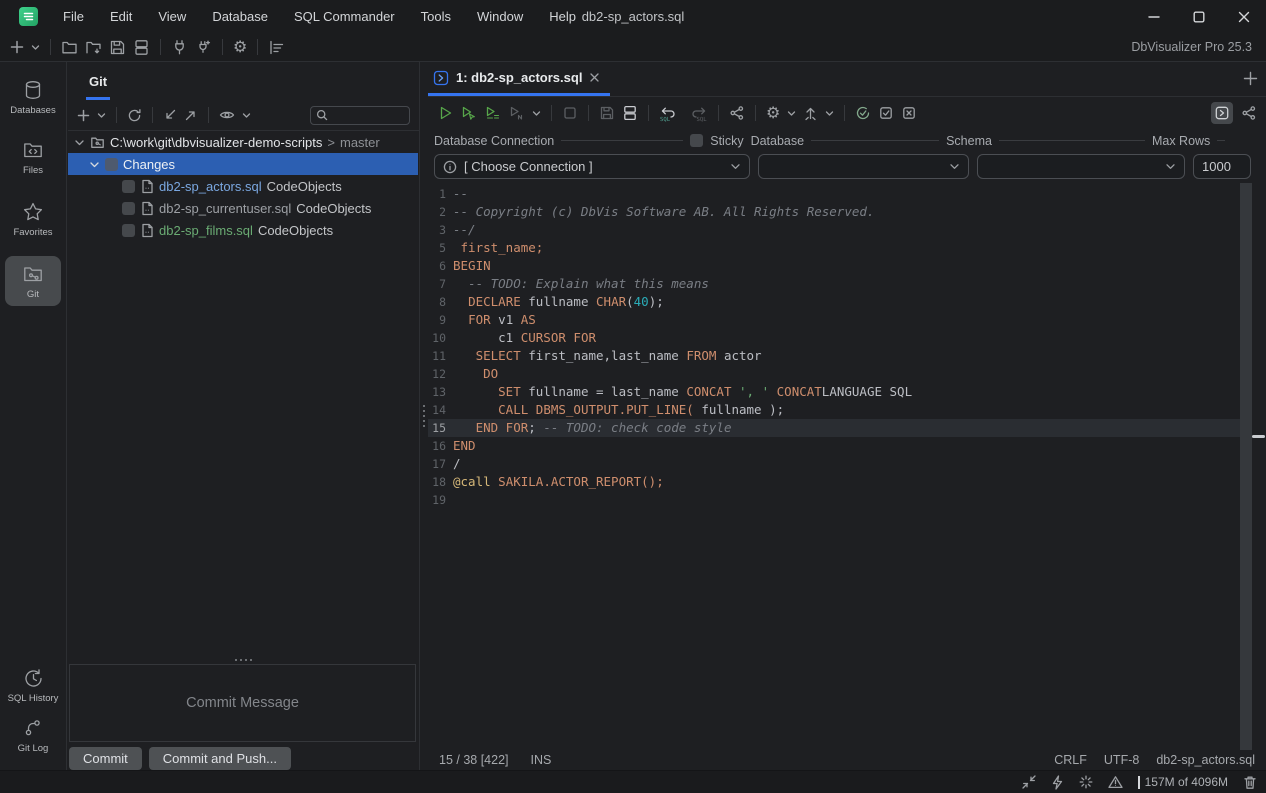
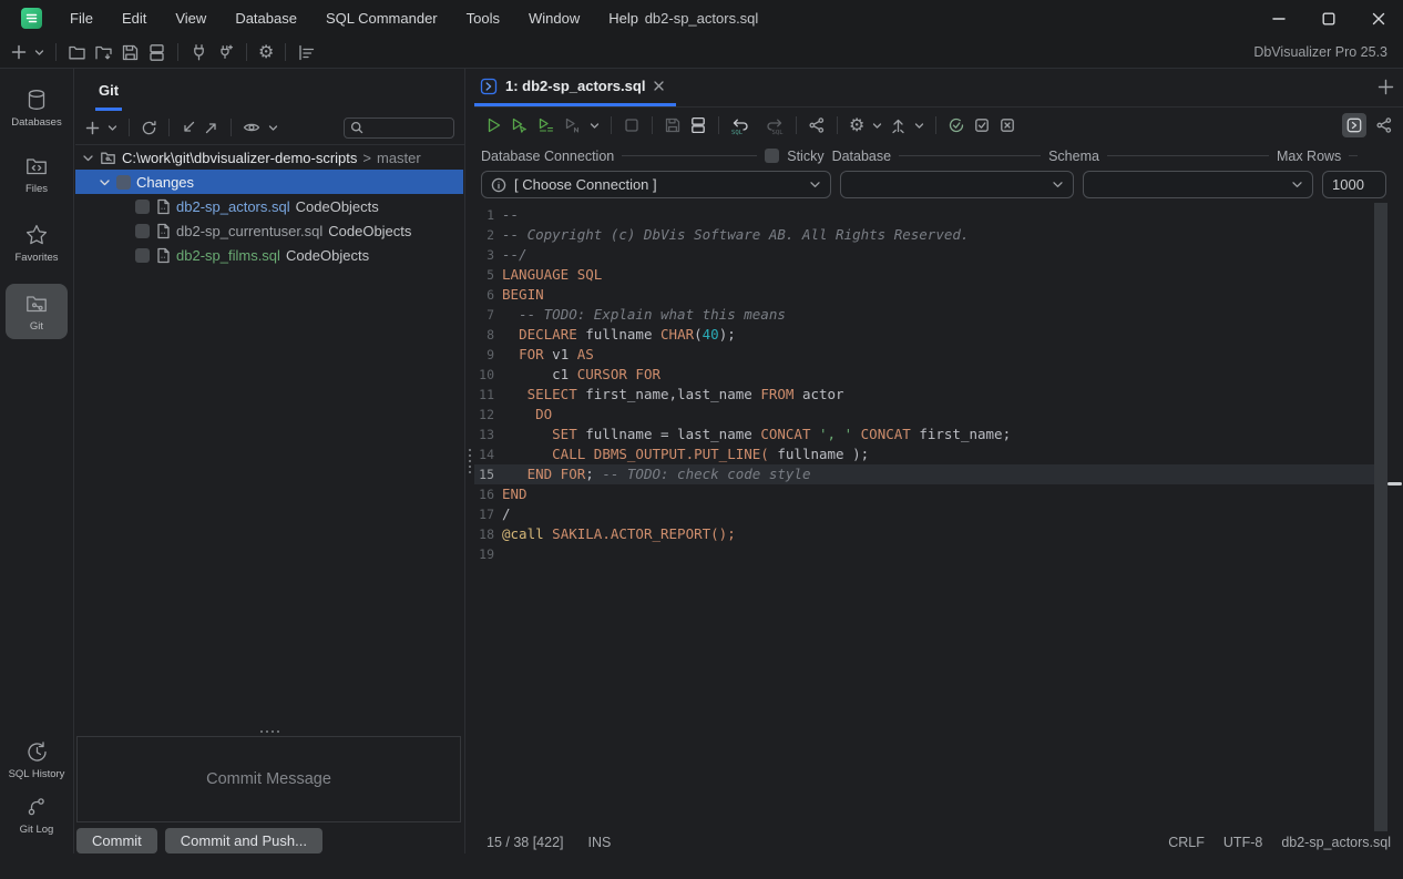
  File
  Edit
  View
  Database
  SQL Commander
  Tools
  Window
  Help
  db2-sp_actors.sql
  ⚙
  DbVisualizer Pro 25.3
  Databases
  Files
  Favorites
  Git
  SQL History
  Git Log
  Git
  C:\work\git\dbvisualizer-demo-scripts
  >
  master
  Changes
  db2-sp_actors.sql
  CodeObjects
  db2-sp_currentuser.sql
  CodeObjects
  db2-sp_films.sql
  CodeObjects
  Commit Message
  Commit
  Commit and Push...
  1: db2-sp_actors.sql
  ⚙
  Database Connection
  Sticky
  Database
  Schema
  Max Rows
  [ Choose Connection ]
  1000
  1
  --
  2
  -- Copyright (c) DbVis Software AB. All Rights Reserved.
  3
  --/
  5
- first_name;
+ LANGUAGE SQL
  6
  BEGIN
  7
  -- TODO: Explain what this means
  8
  DECLARE fullname CHAR(40);
  9
  FOR v1 AS
  10
  c1 CURSOR FOR
  11
  SELECT first_name,last_name FROM actor
  12
  DO
  13
- SET fullname = last_name CONCAT ', ' CONCATLANGUAGE SQL
+ SET fullname = last_name CONCAT ', ' CONCAT first_name;
  14
  CALL DBMS_OUTPUT.PUT_LINE( fullname );
  15
  END FOR; -- TODO: check code style
  16
  END
  17
  /
  18
  @call SAKILA.ACTOR_REPORT();
  19
  15 / 38 [422]
  INS
  CRLF
  UTF-8
  db2-sp_actors.sql
- 157M of 4096M
